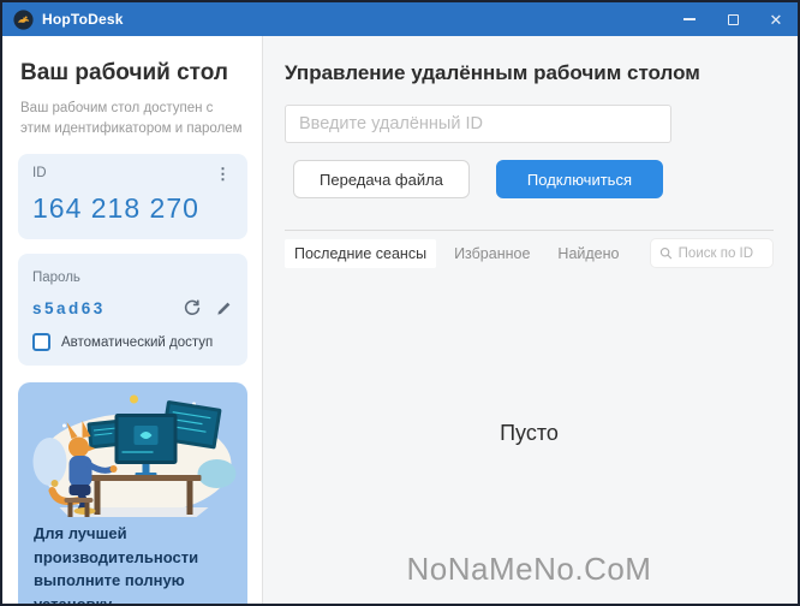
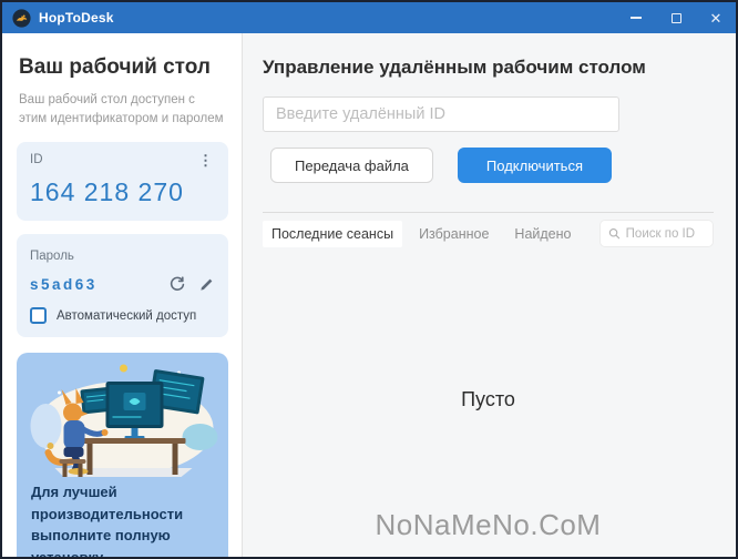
  HopToDesk
  ✕
  Ваш рабочий стол
- Ваш рабочим стол доступен с этим идентификатором и паролем
+ Ваш рабочий стол доступен с этим идентификатором и паролем
  ID
  ⋮
  164 218 270
  Пароль
  s5ad63
  Автоматический доступ
  Для лучшей производительности выполните полную
  Управление удалённым рабочим столом
  Введите удалённый ID
  Передача файла
  Подключиться
  Последние сеансы
  Избранное
  Найдено
  Поиск по ID
  Пусто
  NoNaMeNo.CoM
